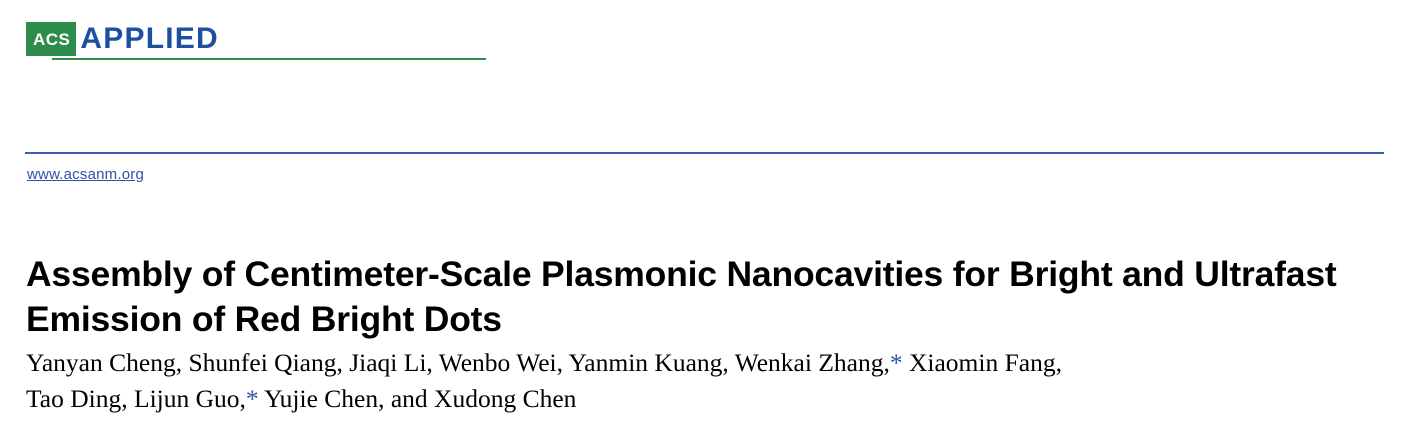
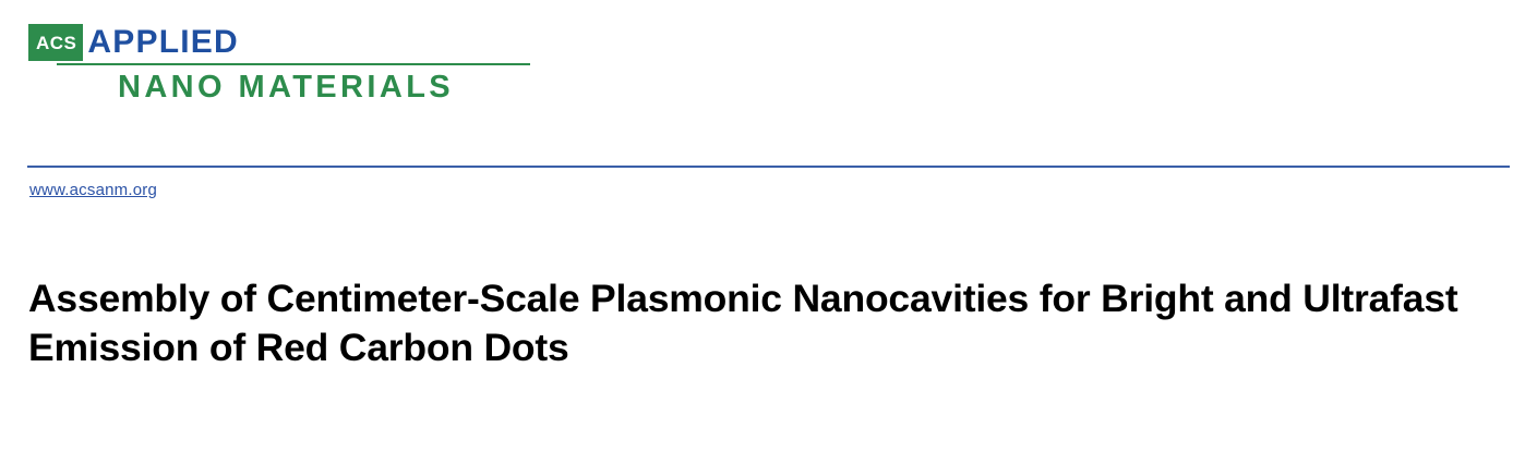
  ACS
  APPLIED
+ NANO MATERIALS
  www.acsanm.org
- Assembly of Centimeter-Scale Plasmonic Nanocavities for Bright and Ultrafast Emission of Red Bright Dots
+ Assembly of Centimeter-Scale Plasmonic Nanocavities for Bright and Ultrafast Emission of Red Carbon Dots
- Yanyan Cheng, Shunfei Qiang, Jiaqi Li, Wenbo Wei, Yanmin Kuang, Wenkai Zhang,* Xiaomin Fang,
- Tao Ding, Lijun Guo,* Yujie Chen, and Xudong Chen
